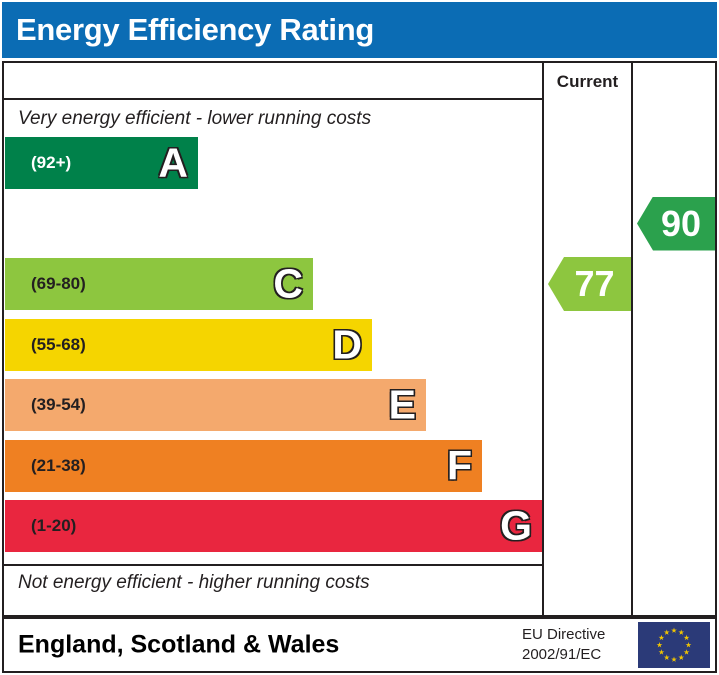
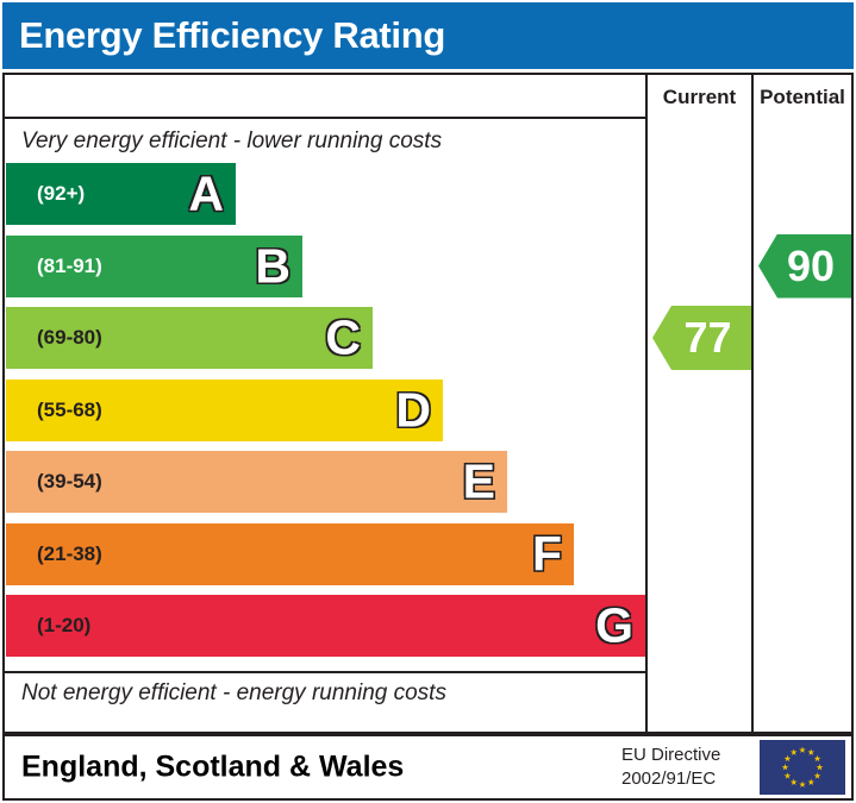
  Energy Efficiency Rating
  Current
+ Potential
  Very energy efficient - lower running costs
  (92+)
  A
+ (81-91)
+ B
  (69-80)
  C
  (55-68)
  D
  (39-54)
  E
  (21-38)
  F
  (1-20)
  G
- Not energy efficient - higher running costs
+ Not energy efficient - energy running costs
  77
  90
  England, Scotland & Wales
  EU Directive
  2002/91/EC
